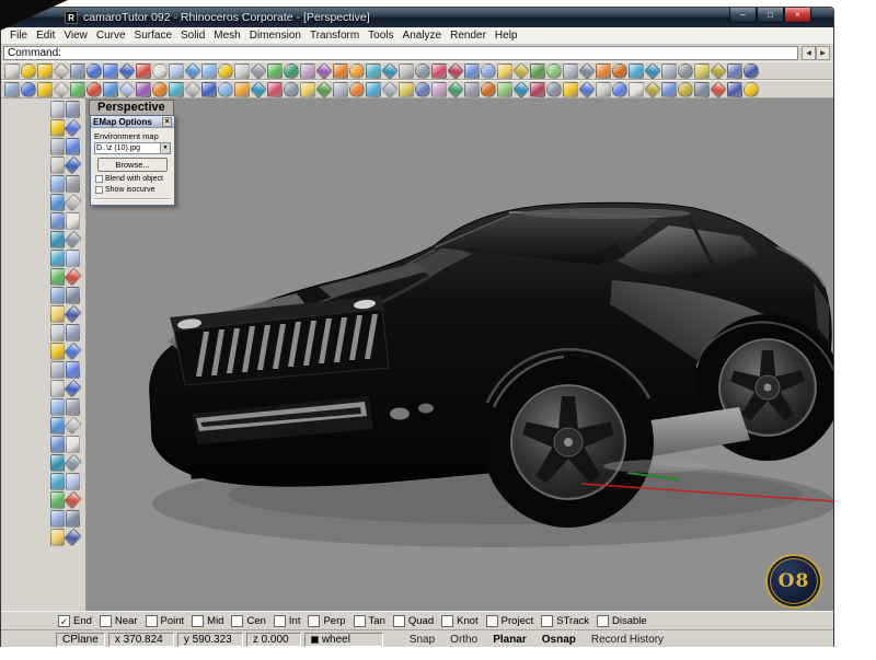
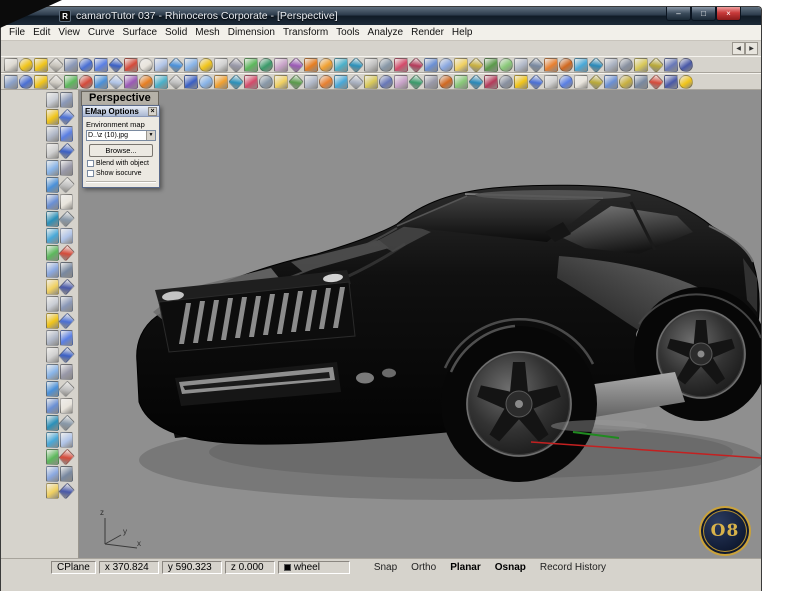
  R
- camaroTutor 092 - Rhinoceros Corporate - [Perspective]
+ camaroTutor 037 - Rhinoceros Corporate - [Perspective]
  –
  □
  ×
  File
  Edit
  View
  Curve
  Surface
  Solid
  Mesh
  Dimension
  Transform
  Tools
  Analyze
  Render
  Help
- Command:
  Perspective
  EMap Options
  Environment map
  Browse...
+ z
+ y
+ x
  O8
- ✓
- End
- Near
- Point
- Mid
- Cen
- Int
- Perp
- Tan
- Quad
- Knot
- Project
- STrack
- Disable
  CPlane
  x 370.824
  y 590.323
  z 0.000
  wheel
  Snap
  Ortho
  Planar
  Osnap
  Record History
